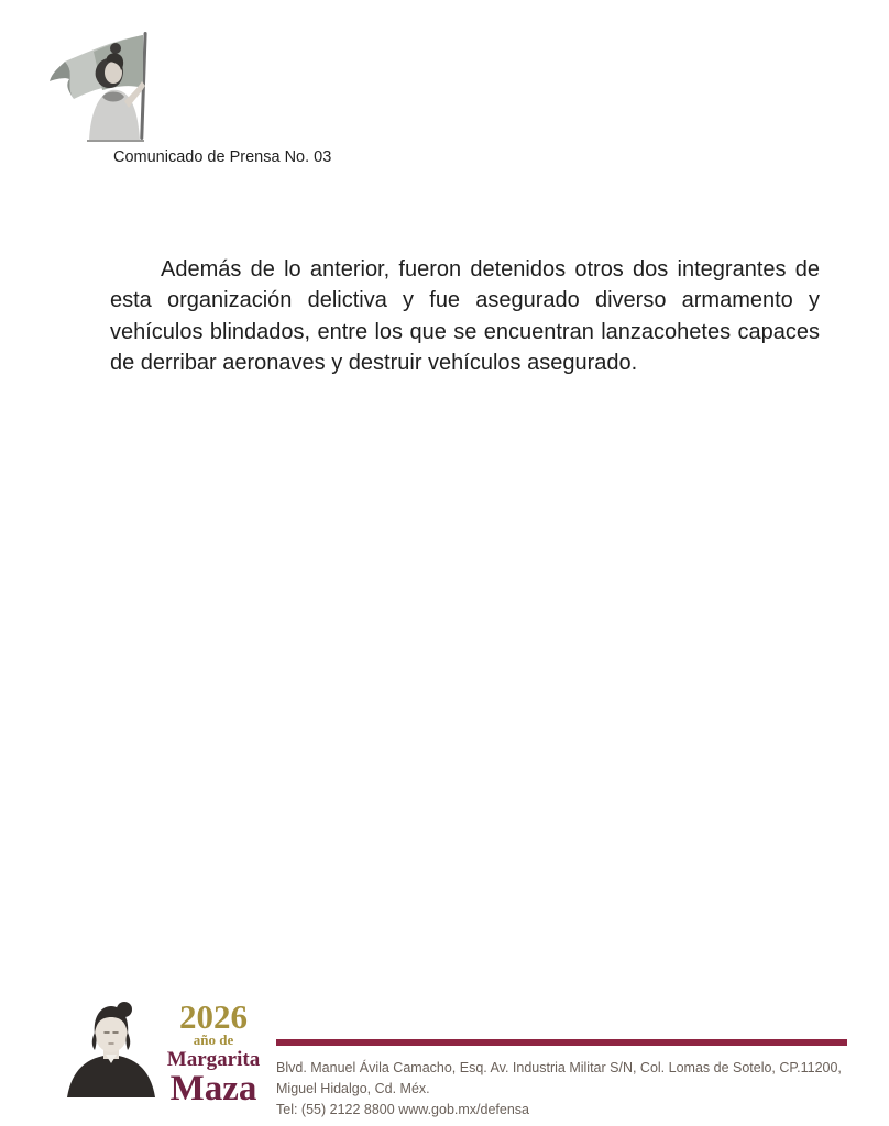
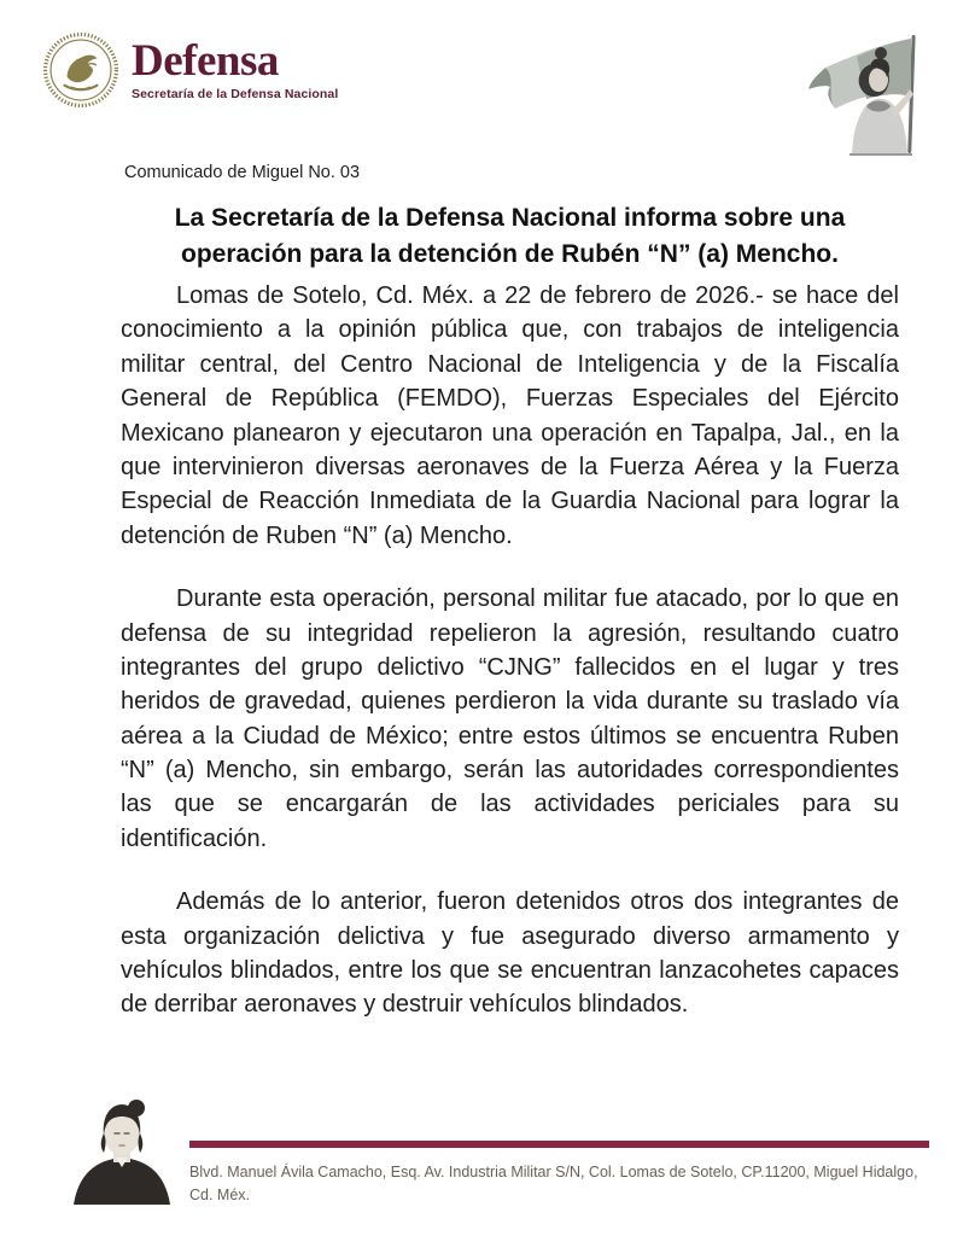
+ Defensa
+ Secretaría de la Defensa Nacional
- Comunicado de Prensa No. 03
+ Comunicado de Miguel No. 03
+ La Secretaría de la Defensa Nacional informa sobre una operación para la detención de Rubén “N” (a) Mencho.
+ Lomas de Sotelo, Cd. Méx. a 22 de febrero de 2026.- se hace del conocimiento a la opinión pública que, con trabajos de inteligencia militar central, del Centro Nacional de Inteligencia y de la Fiscalía General de República (FEMDO), Fuerzas Especiales del Ejército Mexicano planearon y ejecutaron una operación en Tapalpa, Jal., en la que intervinieron diversas aeronaves de la Fuerza Aérea y la Fuerza Especial de Reacción Inmediata de la Guardia Nacional para lograr la detención de Ruben “N” (a) Mencho.
+ Durante esta operación, personal militar fue atacado, por lo que en defensa de su integridad repelieron la agresión, resultando cuatro integrantes del grupo delictivo “CJNG” fallecidos en el lugar y tres heridos de gravedad, quienes perdieron la vida durante su traslado vía aérea a la Ciudad de México; entre estos últimos se encuentra Ruben “N” (a) Mencho, sin embargo, serán las autoridades correspondientes las que se encargarán de las actividades periciales para su identificación.
- Además de lo anterior, fueron detenidos otros dos integrantes de esta organización delictiva y fue asegurado diverso armamento y vehículos blindados, entre los que se encuentran lanzacohetes capaces de derribar aeronaves y destruir vehículos asegurado.
+ Además de lo anterior, fueron detenidos otros dos integrantes de esta organización delictiva y fue asegurado diverso armamento y vehículos blindados, entre los que se encuentran lanzacohetes capaces de derribar aeronaves y destruir vehículos blindados.
- 2026
- año de
- Margarita
- Maza
  Blvd. Manuel Ávila Camacho, Esq. Av. Industria Militar S/N, Col. Lomas de Sotelo, CP.11200, Miguel Hidalgo, Cd. Méx.
- Tel: (55) 2122 8800 www.gob.mx/defensa
